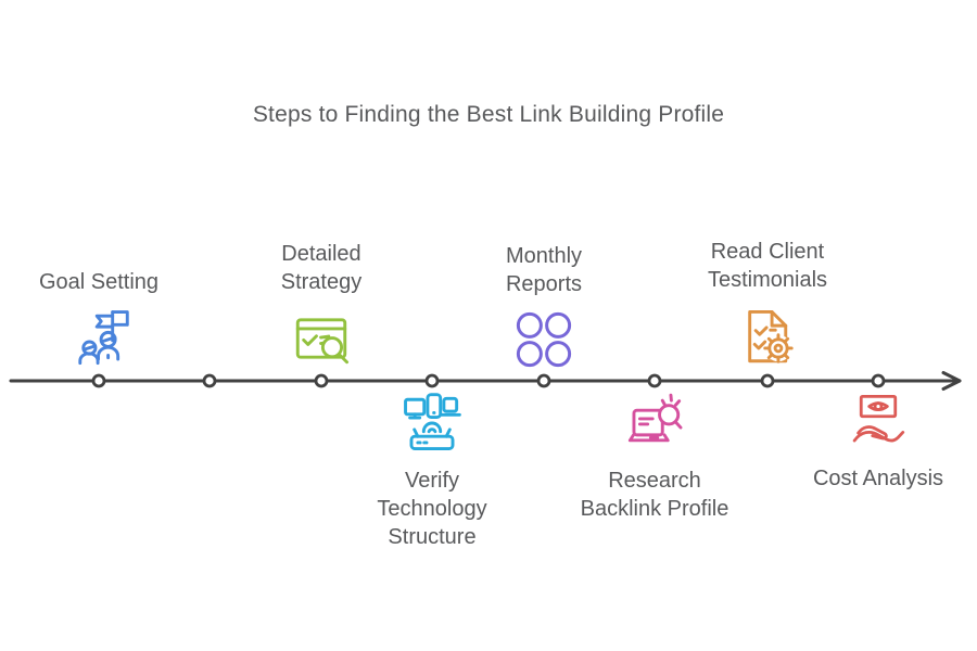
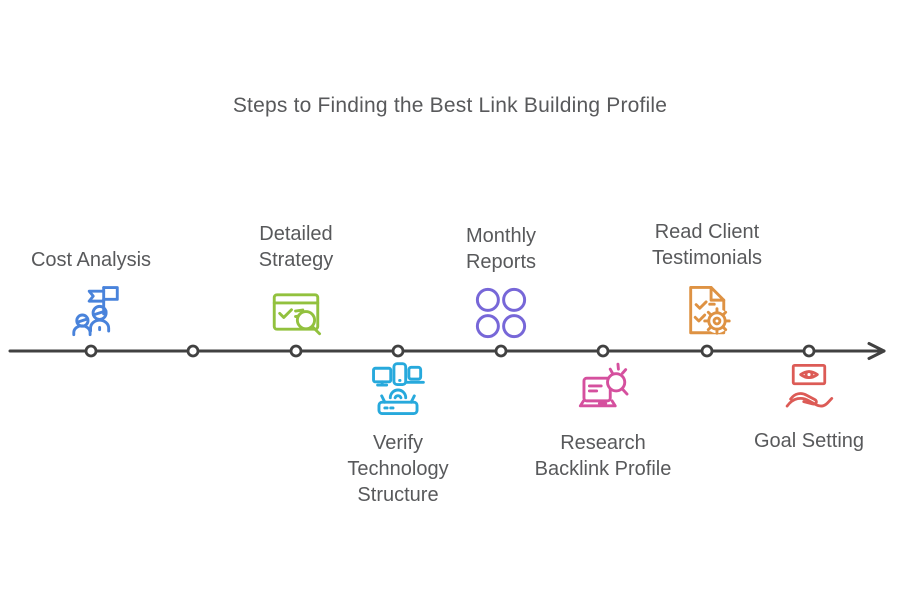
  Steps to Finding the Best Link Building Profile
- Goal Setting
+ Cost Analysis
  Detailed
  Strategy
  Verify
  Technology
  Structure
  Monthly
  Reports
  Research
  Backlink Profile
  Read Client
  Testimonials
- Cost Analysis
+ Goal Setting
